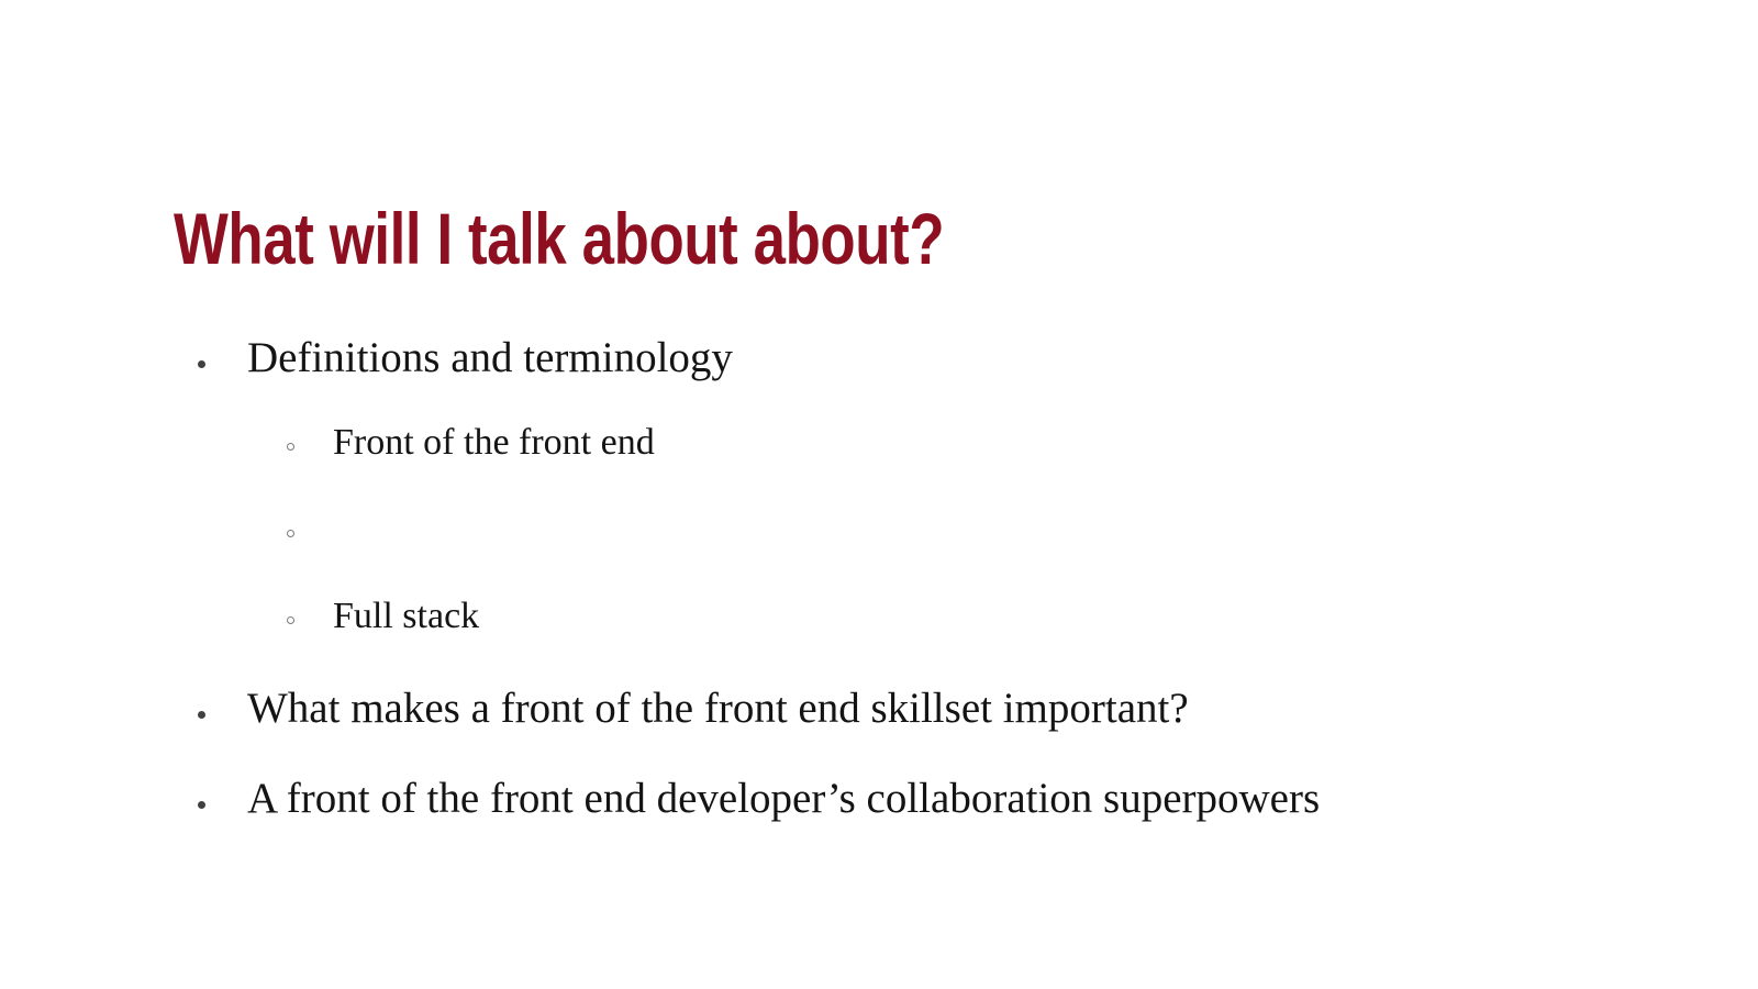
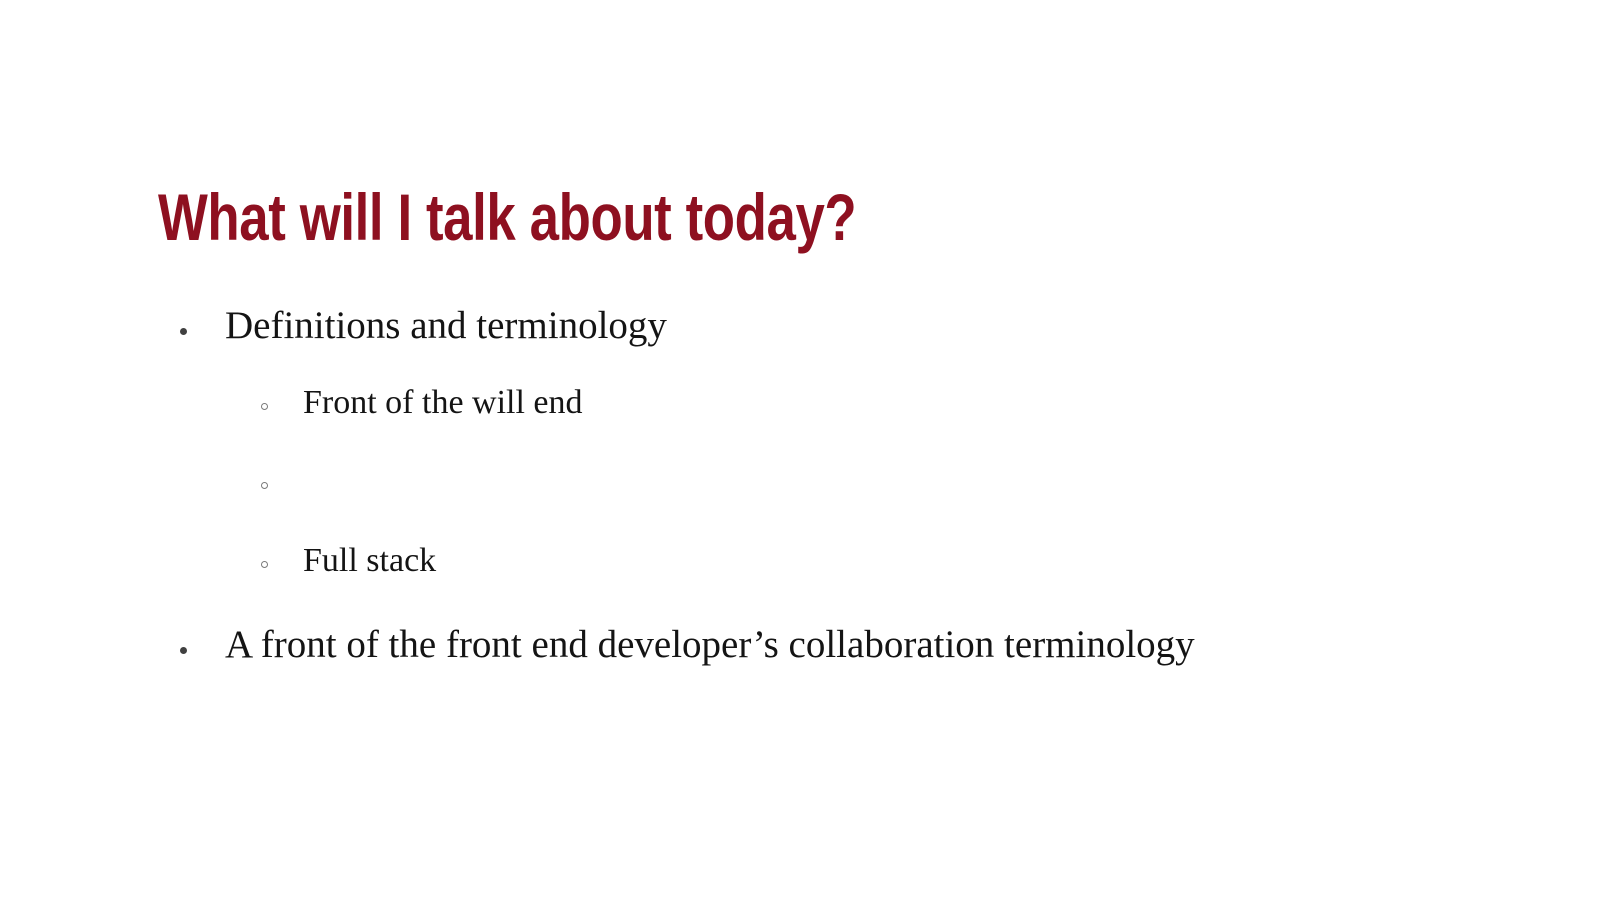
- What will I talk about about?
+ What will I talk about today?
  Definitions and terminology
- Front of the front end
+ Front of the will end
  Full stack
- What makes a front of the front end skillset important?
- A front of the front end developer’s collaboration superpowers
+ A front of the front end developer’s collaboration terminology
